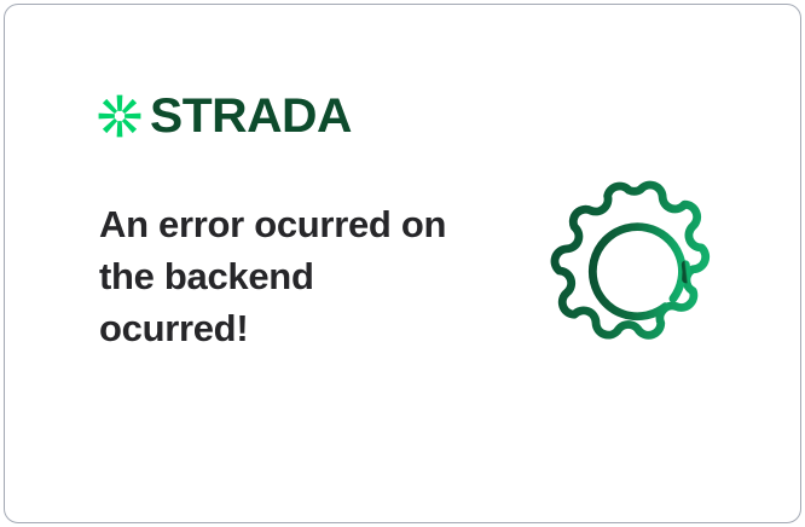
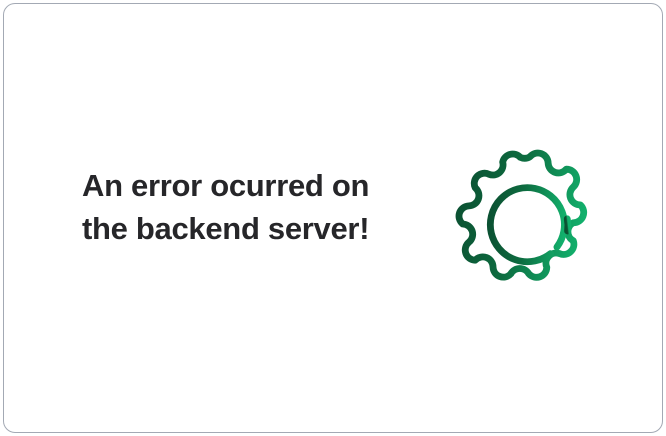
- STRADA
- An error ocurred on the backend ocurred!
+ An error ocurred on the backend server!
